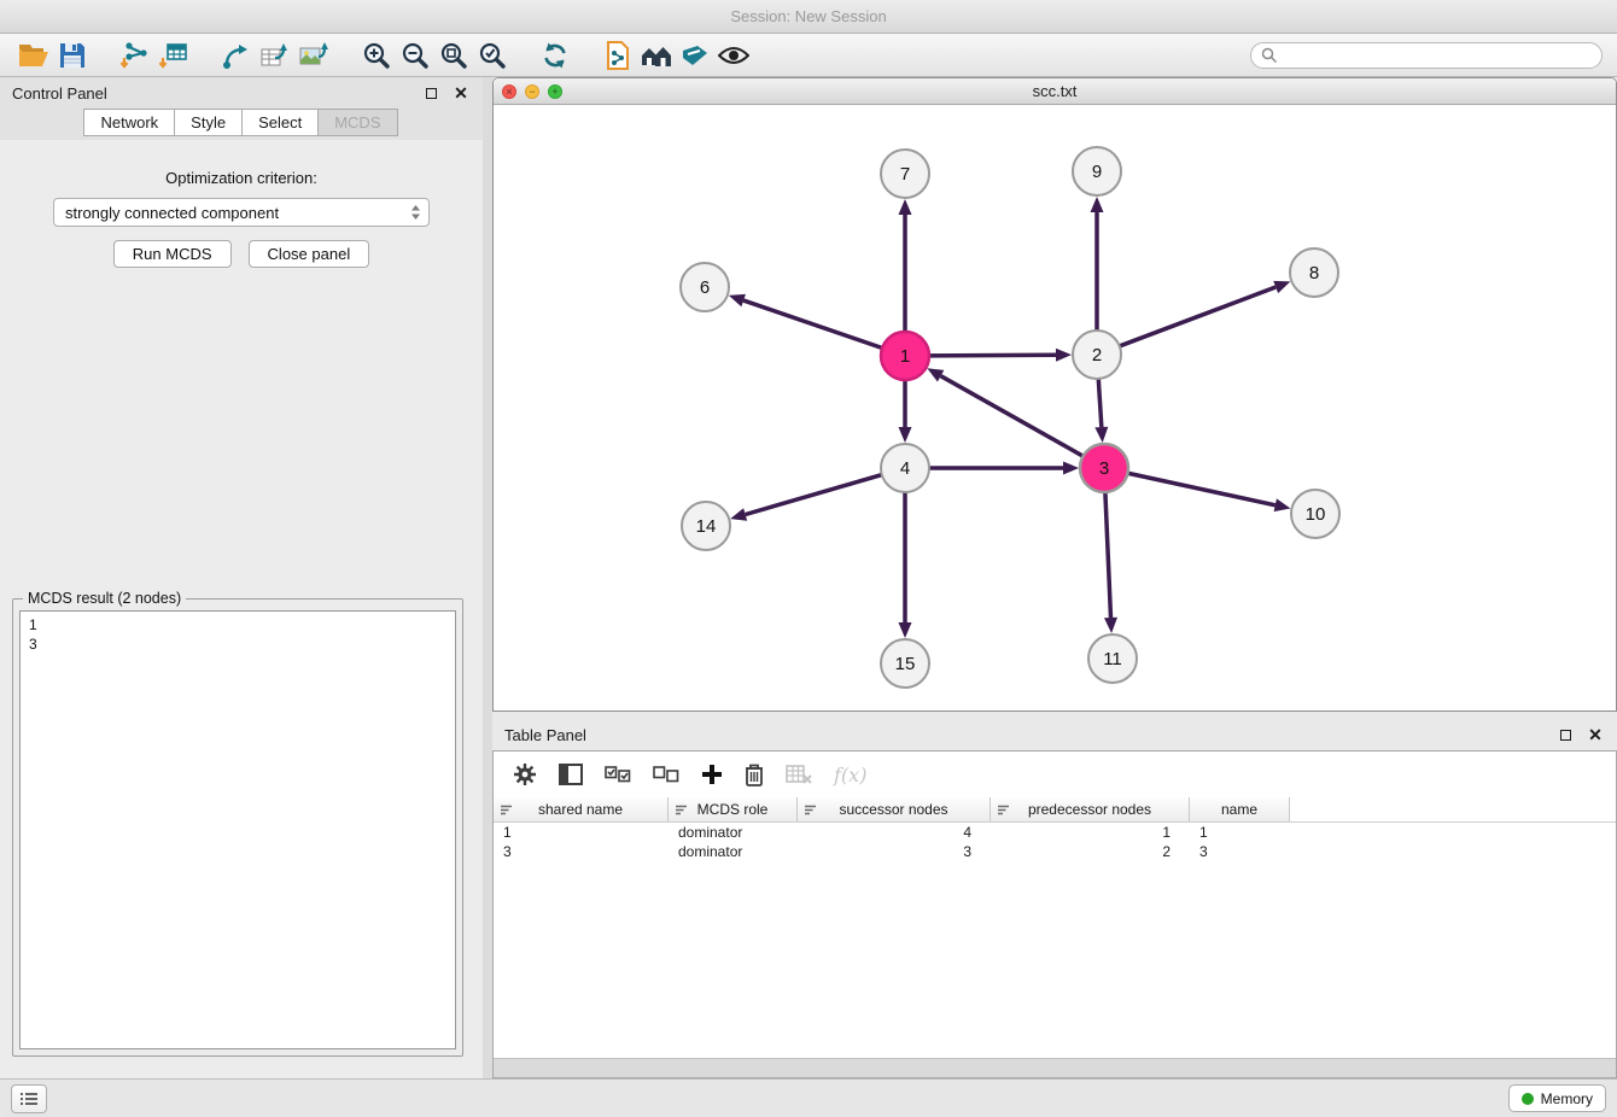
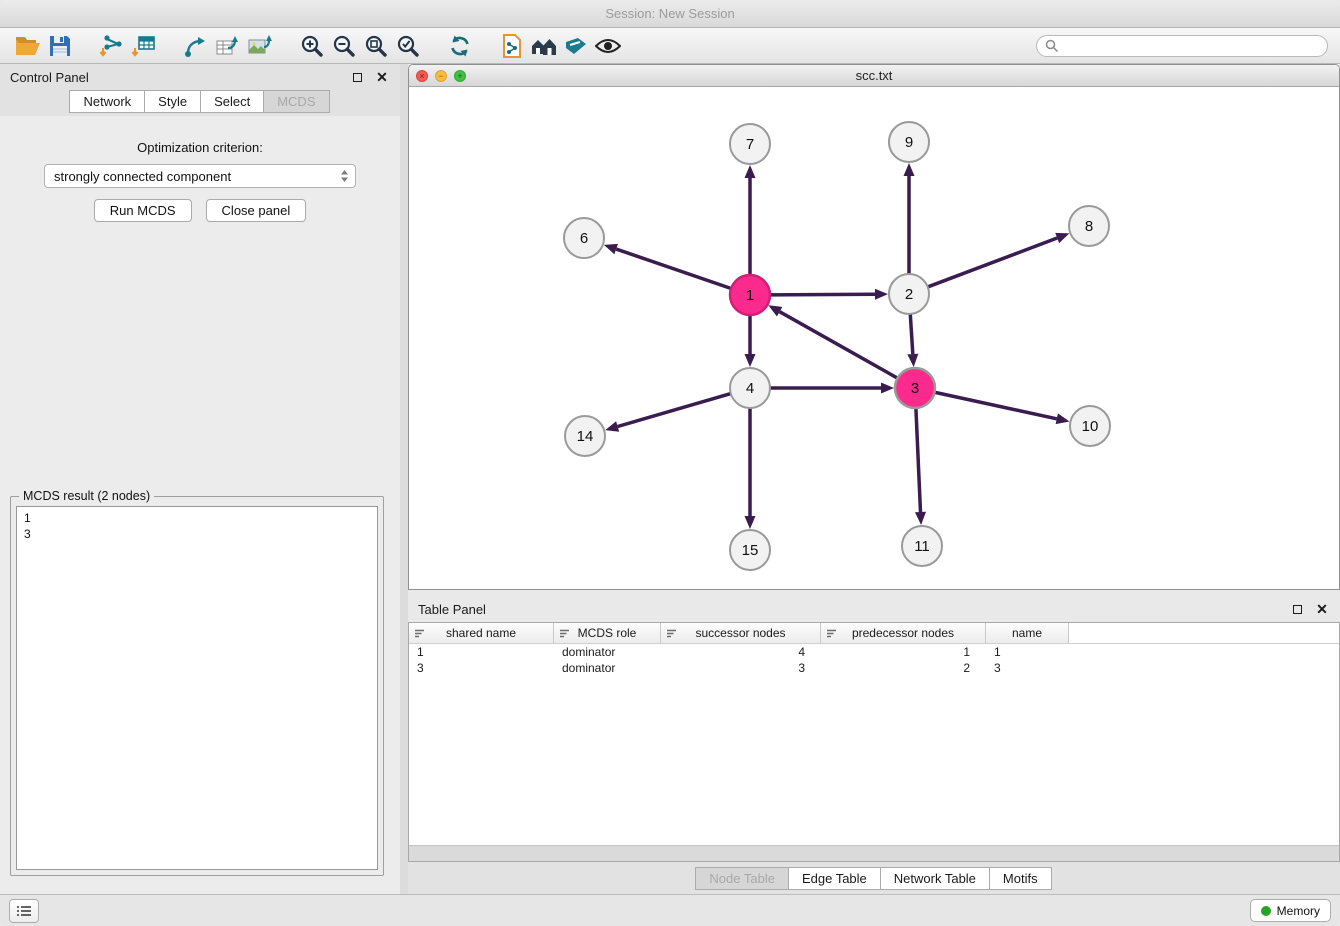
  Session: New Session
  Control Panel
  Network
  Style
  Select
  MCDS
  Optimization criterion:
  strongly connected component
  Run MCDS
  Close panel
  MCDS result (2 nodes)
  1
  3
  scc.txt
  7
  9
  6
  8
  1
  2
  4
  3
  14
  10
  15
  11
  Table Panel
- f(x)
  shared name
  MCDS role
  successor nodes
  predecessor nodes
  name
  1
  dominator
  4
  1
  1
  3
  dominator
  3
  2
  3
+ Node Table
+ Edge Table
+ Network Table
+ Motifs
  Memory
